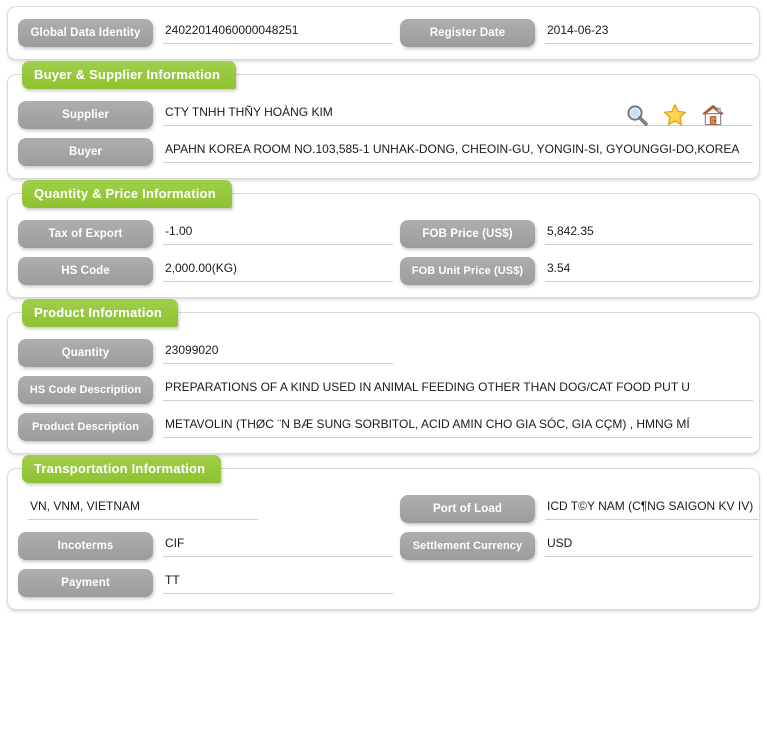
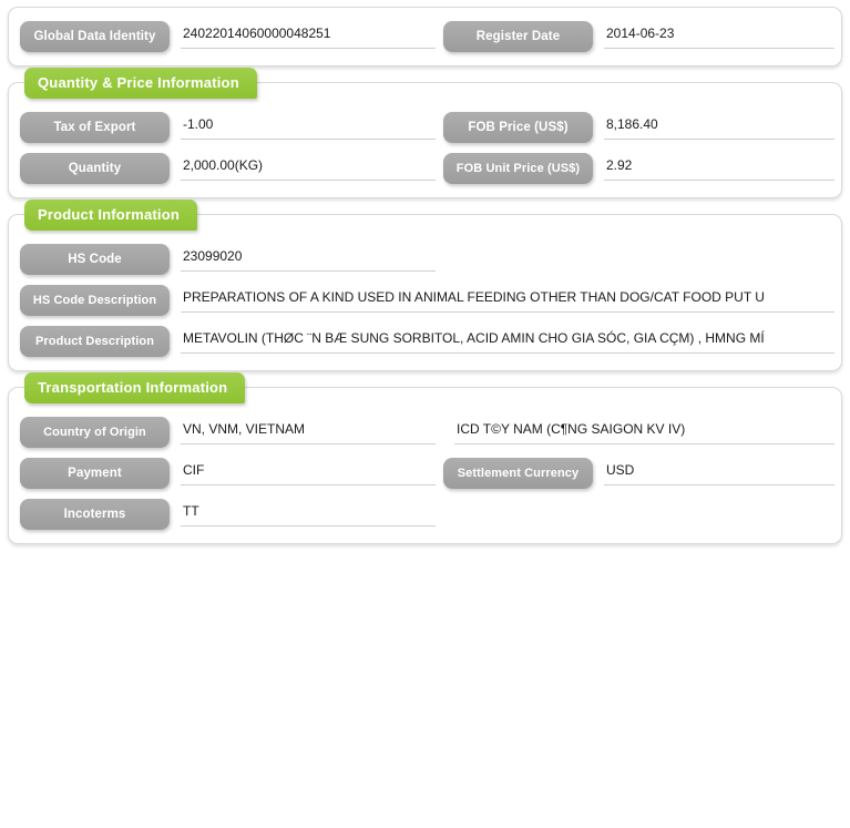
  Global Data Identity
  24022014060000048251
  Register Date
  2014-06-23
- Buyer & Supplier Information
- Supplier
- CTY TNHH THÑY HOÀNG KIM
- Buyer
- APAHN KOREA ROOM NO.103,585-1 UNHAK-DONG, CHEOIN-GU, YONGIN-SI, GYOUNGGI-DO,KOREA
  Quantity & Price Information
  Tax of Export
  -1.00
  FOB Price (US$)
- 5,842.35
+ 8,186.40
- HS Code
+ Quantity
  2,000.00(KG)
  FOB Unit Price (US$)
- 3.54
+ 2.92
  Product Information
- Quantity
+ HS Code
  23099020
  HS Code Description
  PREPARATIONS OF A KIND USED IN ANIMAL FEEDING OTHER THAN DOG/CAT FOOD PUT U
  Product Description
  METAVOLIN (THØC ¨N BÆ SUNG SORBITOL, ACID AMIN CHO GIA SÓC, GIA CÇM) , HMNG MÍ
  Transportation Information
+ Country of Origin
  VN, VNM, VIETNAM
- Port of Load
  ICD T©Y NAM (C¶NG SAIGON KV IV)
- Incoterms
+ Payment
  CIF
  Settlement Currency
  USD
- Payment
+ Incoterms
  TT
